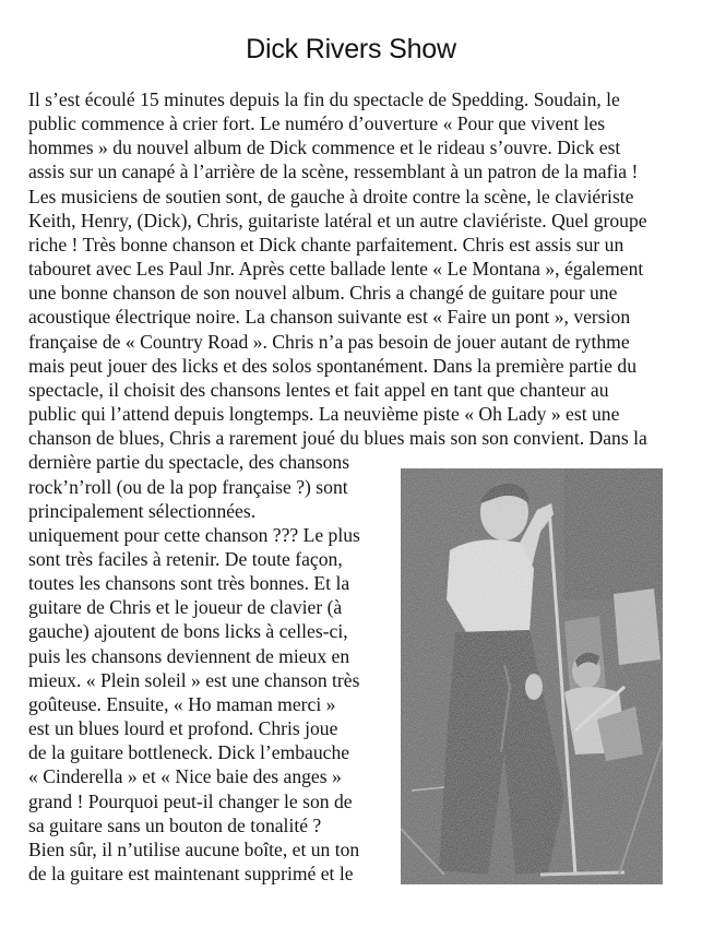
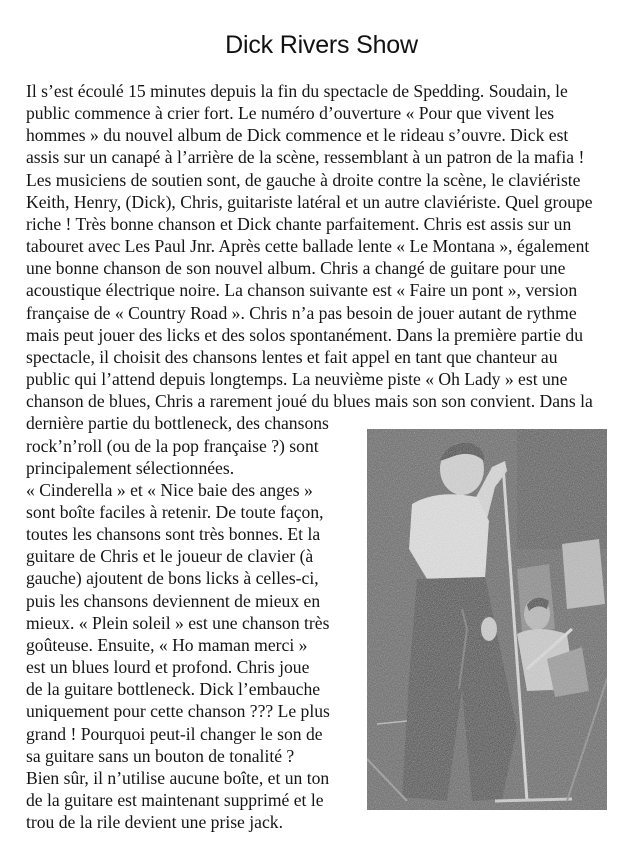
  Dick Rivers Show
  Il s’est écoulé 15 minutes depuis la fin du spectacle de Spedding. Soudain, le
  public commence à crier fort. Le numéro d’ouverture « Pour que vivent les
  hommes » du nouvel album de Dick commence et le rideau s’ouvre. Dick est
  assis sur un canapé à l’arrière de la scène, ressemblant à un patron de la mafia !
  Les musiciens de soutien sont, de gauche à droite contre la scène, le claviériste
  Keith, Henry, (Dick), Chris, guitariste latéral et un autre claviériste. Quel groupe
  riche ! Très bonne chanson et Dick chante parfaitement. Chris est assis sur un
  tabouret avec Les Paul Jnr. Après cette ballade lente « Le Montana », également
  une bonne chanson de son nouvel album. Chris a changé de guitare pour une
  acoustique électrique noire. La chanson suivante est « Faire un pont », version
  française de « Country Road ». Chris n’a pas besoin de jouer autant de rythme
  mais peut jouer des licks et des solos spontanément. Dans la première partie du
  spectacle, il choisit des chansons lentes et fait appel en tant que chanteur au
  public qui l’attend depuis longtemps. La neuvième piste « Oh Lady » est une
  chanson de blues, Chris a rarement joué du blues mais son son convient. Dans la
- dernière partie du spectacle, des chansons
+ dernière partie du bottleneck, des chansons
  rock’n’roll (ou de la pop française ?) sont
  principalement sélectionnées.
- uniquement pour cette chanson ??? Le plus
+ « Cinderella » et « Nice baie des anges »
- sont très faciles à retenir. De toute façon,
+ sont boîte faciles à retenir. De toute façon,
  toutes les chansons sont très bonnes. Et la
  guitare de Chris et le joueur de clavier (à
  gauche) ajoutent de bons licks à celles-ci,
  puis les chansons deviennent de mieux en
  mieux. « Plein soleil » est une chanson très
  goûteuse. Ensuite, « Ho maman merci »
  est un blues lourd et profond. Chris joue
  de la guitare bottleneck. Dick l’embauche
- « Cinderella » et « Nice baie des anges »
+ uniquement pour cette chanson ??? Le plus
  grand ! Pourquoi peut-il changer le son de
  sa guitare sans un bouton de tonalité ?
  Bien sûr, il n’utilise aucune boîte, et un ton
  de la guitare est maintenant supprimé et le
+ trou de la rile devient une prise jack.
